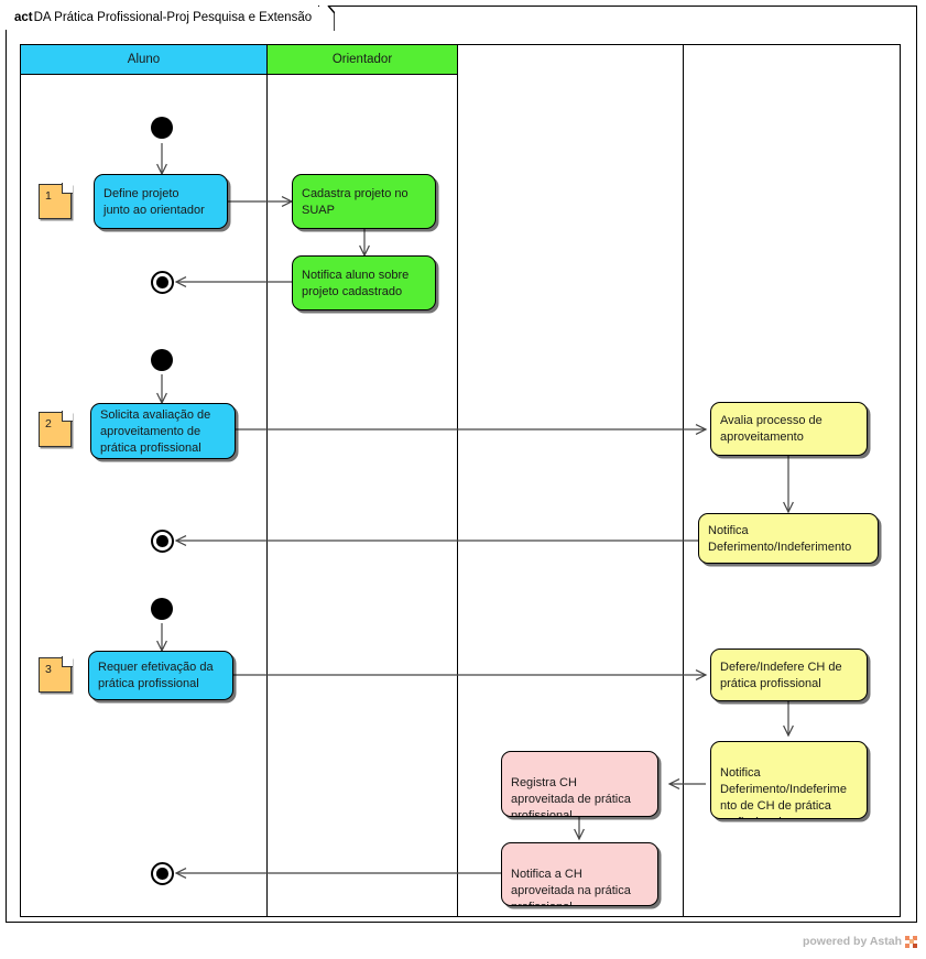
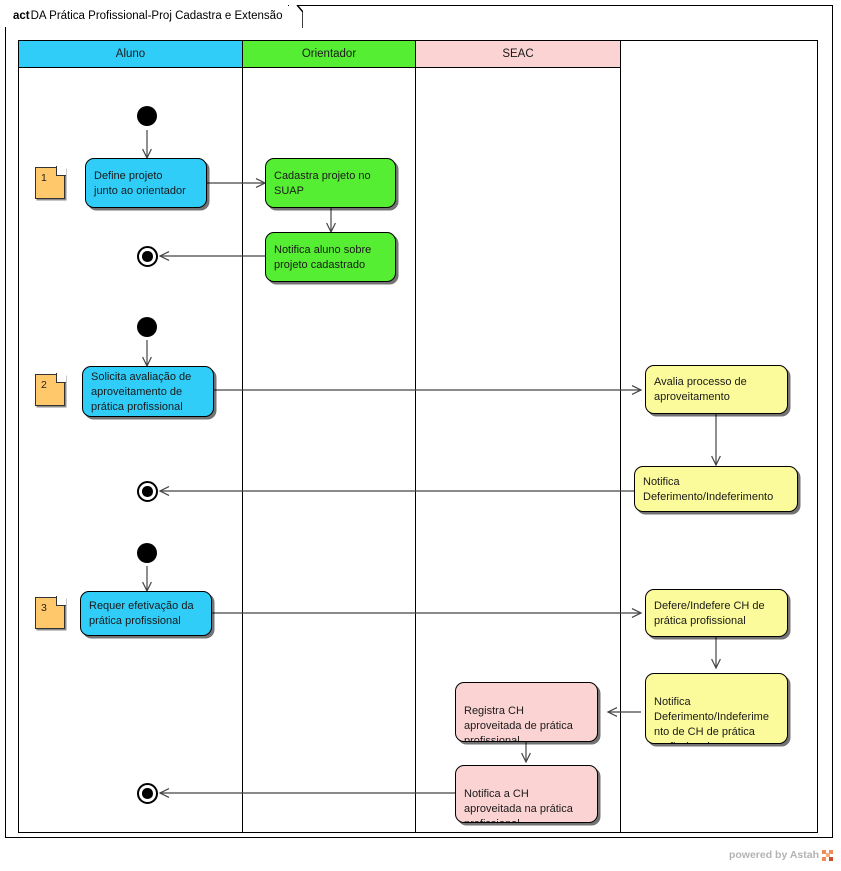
  act
- DA Prática Profissional-Proj Pesquisa e Extensão
+ DA Prática Profissional-Proj Cadastra e Extensão
  Aluno
  Orientador
+ SEAC
  1
  2
  3
  Define projeto
  junto ao orientador
  Cadastra projeto no
  SUAP
  Notifica aluno sobre
  projeto cadastrado
  Solicita avaliação de
  aproveitamento de
  prática profissional
  Avalia processo de
  aproveitamento
  Notifica
  Deferimento/Indeferimento
  Requer efetivação da
  prática profissional
  Defere/Indefere CH de
  prática profissional
  Notifica
  Deferimento/Indeferime
  nto de CH de prática
  Registra CH
  aproveitada de prática
  Notifica a CH
  aproveitada na prática
  powered by Astah
